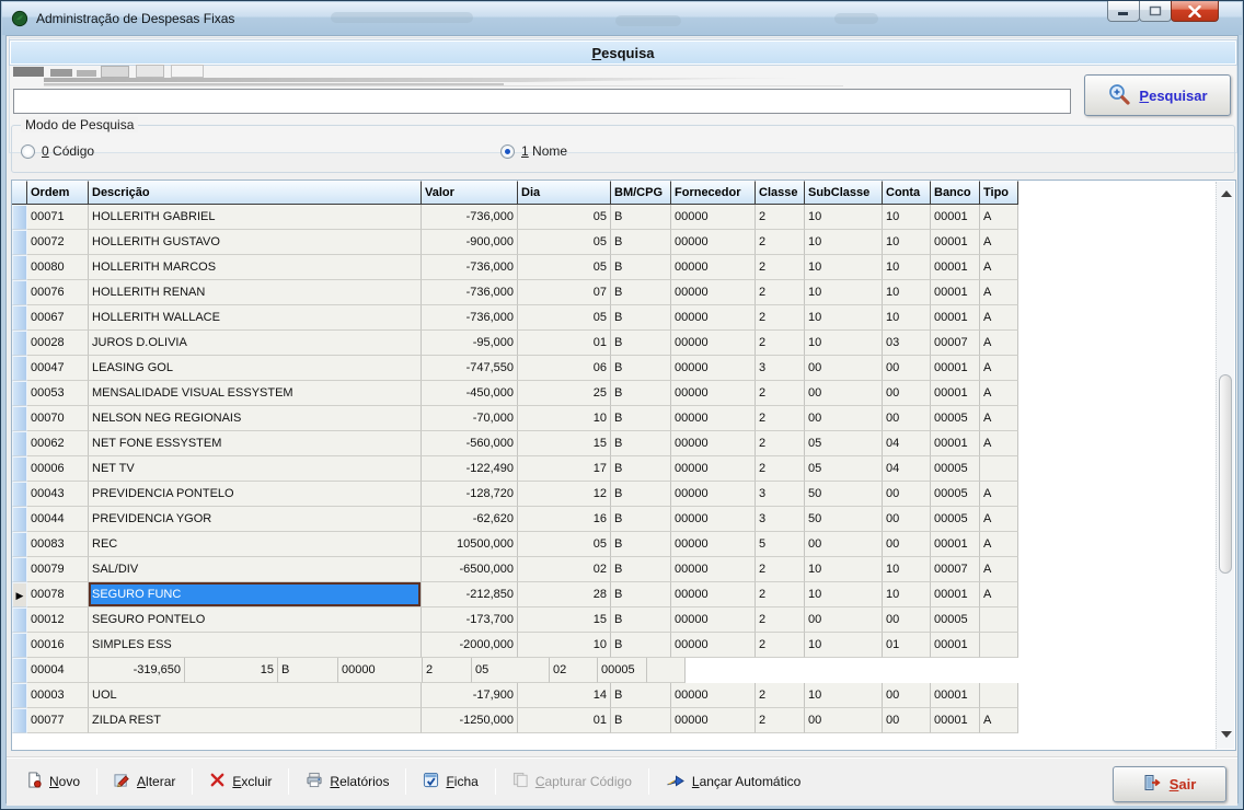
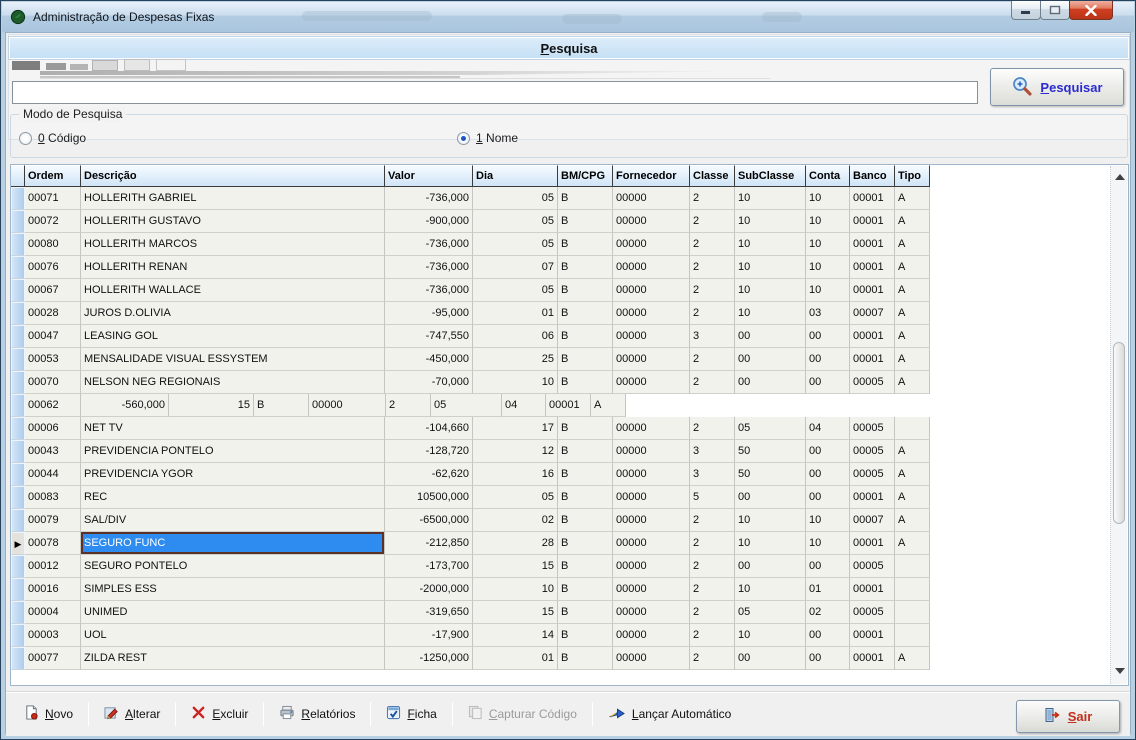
  Administração de Despesas Fixas
  Pesquisa
  Pesquisar
  Modo de Pesquisa
  0 Código
  1 Nome
  Ordem
  Descrição
  Valor
  Dia
  BM/CPG
  Fornecedor
  Classe
  SubClasse
  Conta
  Banco
  Tipo
  00071
  HOLLERITH GABRIEL
  -736,000
  05
  B
  00000
  2
  10
  10
  00001
  A
  00072
  HOLLERITH GUSTAVO
  -900,000
  05
  B
  00000
  2
  10
  10
  00001
  A
  00080
  HOLLERITH MARCOS
  -736,000
  05
  B
  00000
  2
  10
  10
  00001
  A
  00076
  HOLLERITH RENAN
  -736,000
  07
  B
  00000
  2
  10
  10
  00001
  A
  00067
  HOLLERITH WALLACE
  -736,000
  05
  B
  00000
  2
  10
  10
  00001
  A
  00028
  JUROS D.OLIVIA
  -95,000
  01
  B
  00000
  2
  10
  03
  00007
  A
  00047
  LEASING GOL
  -747,550
  06
  B
  00000
  3
  00
  00
  00001
  A
  00053
  MENSALIDADE VISUAL ESSYSTEM
  -450,000
  25
  B
  00000
  2
  00
  00
  00001
  A
  00070
  NELSON NEG REGIONAIS
  -70,000
  10
  B
  00000
  2
  00
  00
  00005
  A
  00062
- NET FONE ESSYSTEM
  -560,000
  15
  B
  00000
  2
  05
  04
  00001
  A
  00006
  NET TV
- -122,490
+ -104,660
  17
  B
  00000
  2
  05
  04
  00005
  00043
  PREVIDENCIA PONTELO
  -128,720
  12
  B
  00000
  3
  50
  00
  00005
  A
  00044
  PREVIDENCIA YGOR
  -62,620
  16
  B
  00000
  3
  50
  00
  00005
  A
  00083
  REC
  10500,000
  05
  B
  00000
  5
  00
  00
  00001
  A
  00079
  SAL/DIV
  -6500,000
  02
  B
  00000
  2
  10
  10
  00007
  A
  ▶
  00078
  SEGURO FUNC
  -212,850
  28
  B
  00000
  2
  10
  10
  00001
  A
  00012
  SEGURO PONTELO
  -173,700
  15
  B
  00000
  2
  00
  00
  00005
  00016
  SIMPLES ESS
  -2000,000
  10
  B
  00000
  2
  10
  01
  00001
  00004
+ UNIMED
  -319,650
  15
  B
  00000
  2
  05
  02
  00005
  00003
  UOL
  -17,900
  14
  B
  00000
  2
  10
  00
  00001
  00077
  ZILDA REST
  -1250,000
  01
  B
  00000
  2
  00
  00
  00001
  A
  Novo
  Alterar
  Excluir
  Relatórios
  Ficha
  Capturar Código
  Lançar Automático
  Sair
